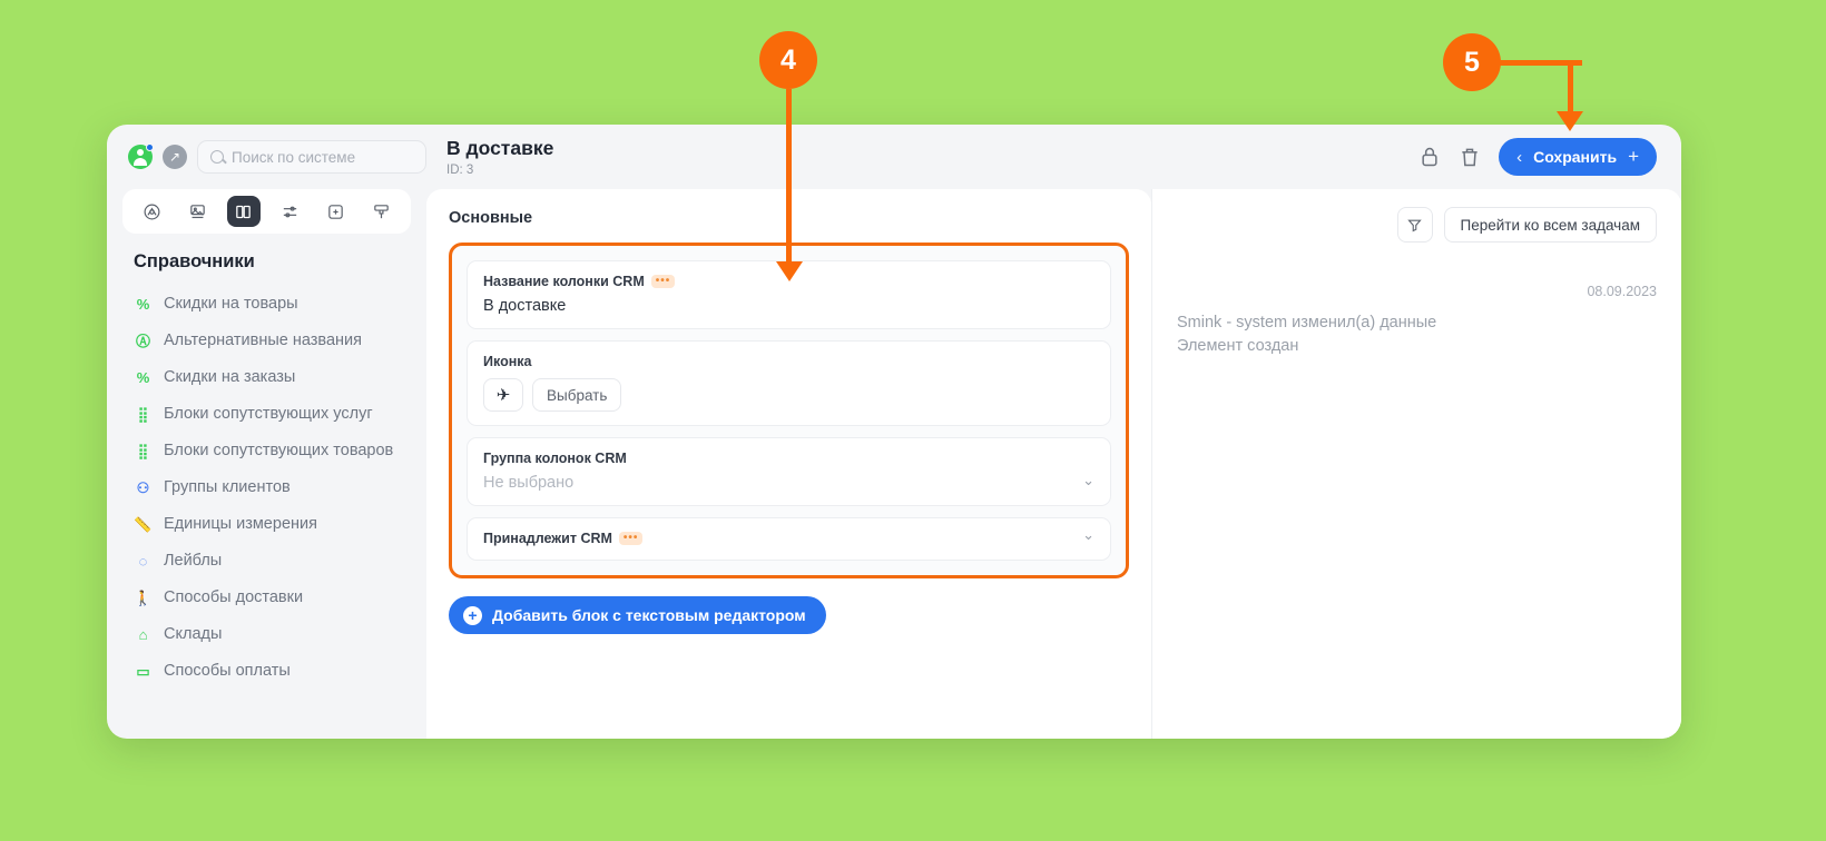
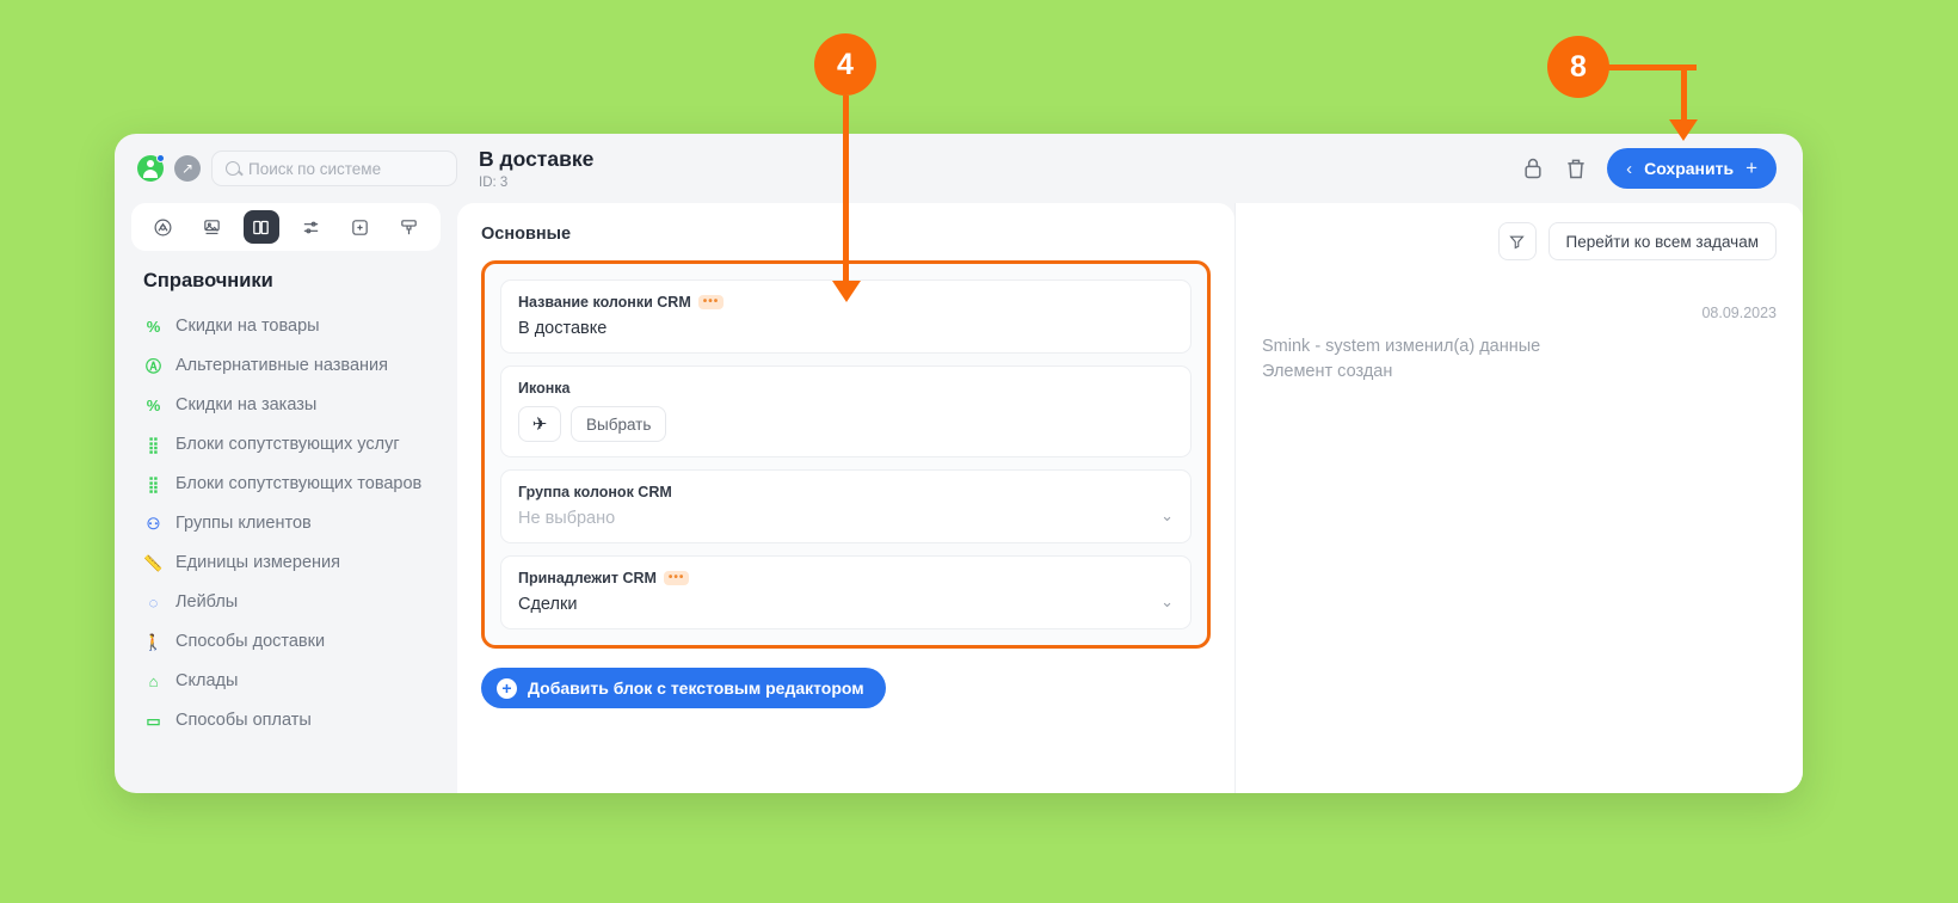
  4
- 5
+ 8
  ↗
  Поиск по системе
  В доставке
  ID: 3
  ‹
  Сохранить
  +
  Справочники
  %
  Скидки на товары
  Ⓐ
  Альтернативные названия
  %
  Скидки на заказы
  ⣿
  Блоки сопутствующих услуг
  ⣿
  Блоки сопутствующих товаров
  ⚇
  Группы клиентов
  📏
  Единицы измерения
  ◌
  Лейблы
  🚶
  Способы доставки
  ⌂
  Склады
  ▭
  Способы оплаты
  Основные
  Название колонки CRM
  •••
  В доставке
  Иконка
  ✈
  Выбрать
  Группа колонок CRM
  Не выбрано
  ⌄
  Принадлежит CRM
  •••
+ Сделки
  ⌄
  +
  Добавить блок с текстовым редактором
  Перейти ко всем задачам
  08.09.2023
  Smink - system изменил(а) данные
  Элемент создан
